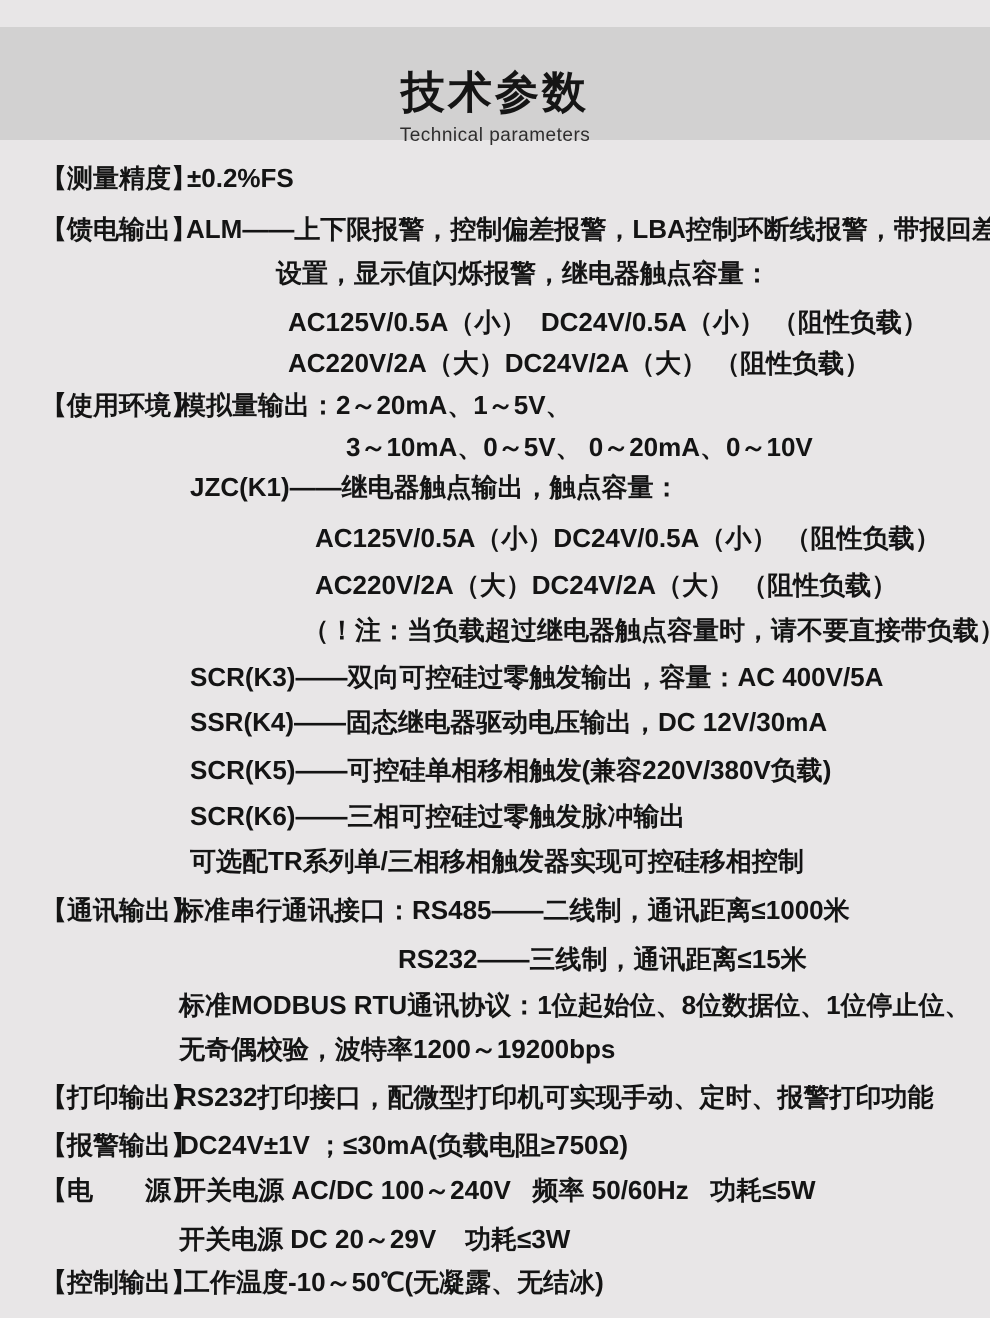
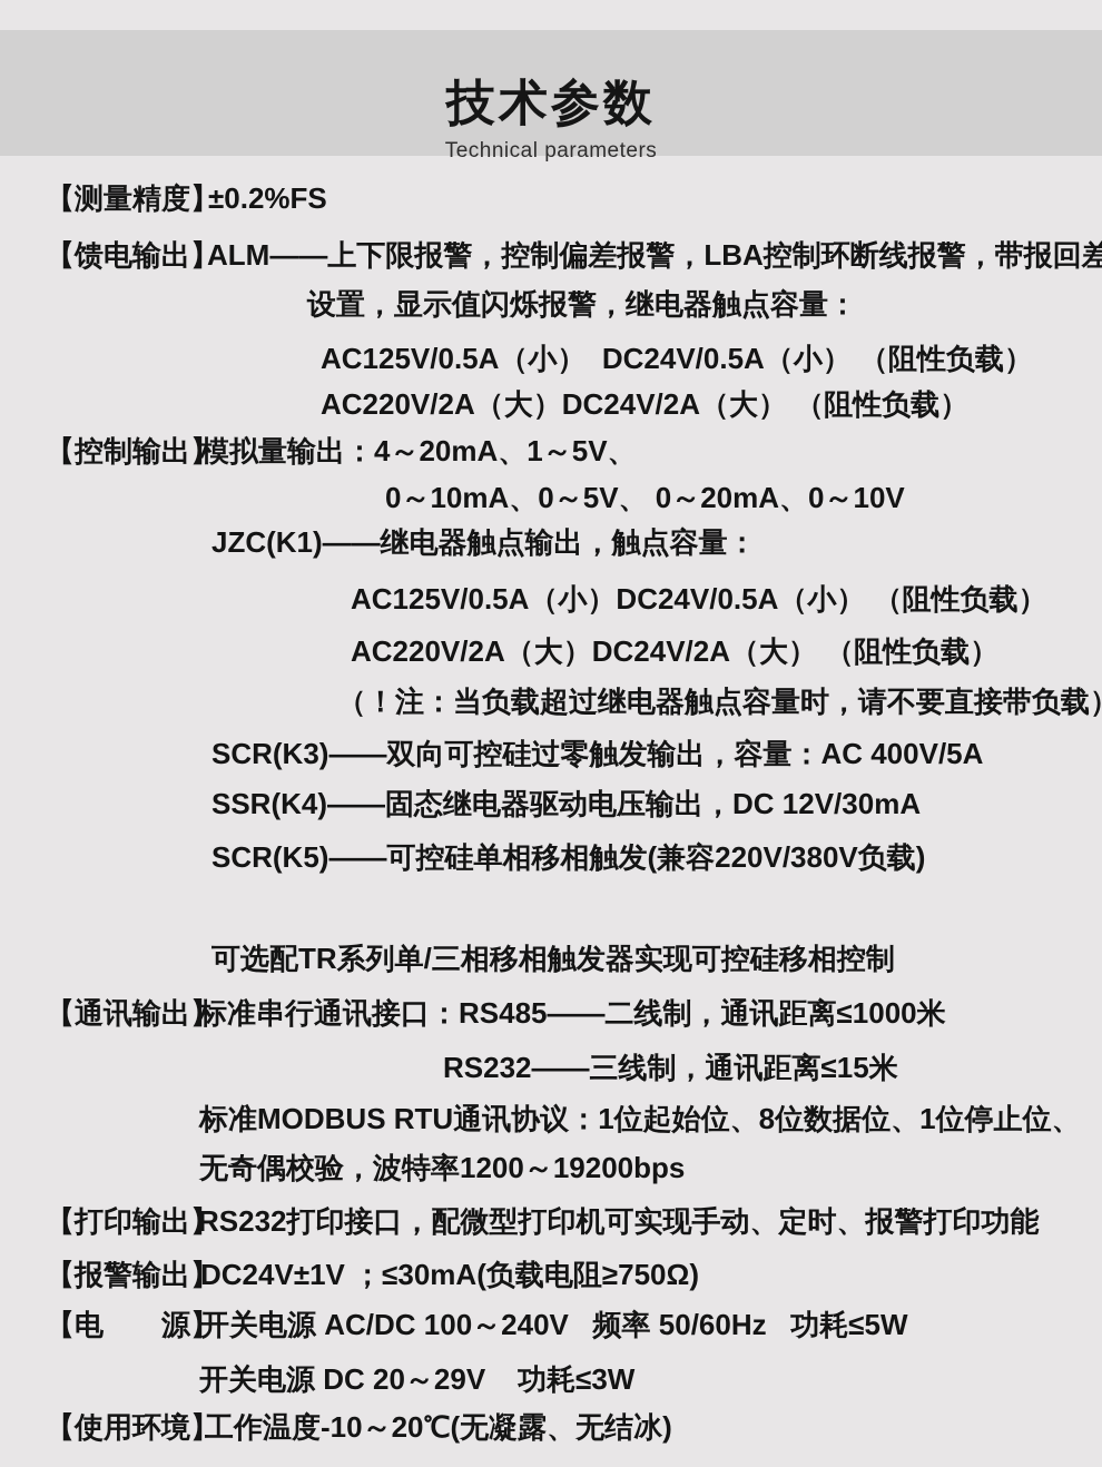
  技术参数
  Technical parameters
  【测量精度】
  ±0.2%FS
  【馈电输出】
  ALM——上下限报警，控制偏差报警，LBA控制环断线报警，带报回差
  设置，显示值闪烁报警，继电器触点容量：
  AC125V/0.5A（小） DC24V/0.5A（小） （阻性负载）
  AC220V/2A（大）DC24V/2A（大） （阻性负载）
- 【使用环境】
+ 【控制输出】
- 模拟量输出：2～20mA、1～5V、
+ 模拟量输出：4～20mA、1～5V、
- 3～10mA、0～5V、 0～20mA、0～10V
+ 0～10mA、0～5V、 0～20mA、0～10V
  JZC(K1)——继电器触点输出，触点容量：
  AC125V/0.5A（小）DC24V/0.5A（小） （阻性负载）
  AC220V/2A（大）DC24V/2A（大） （阻性负载）
  （！注：当负载超过继电器触点容量时，请不要直接带负载
  SCR(K3)——双向可控硅过零触发输出，容量：AC 400V/5A
  SSR(K4)——固态继电器驱动电压输出，DC 12V/30mA
  SCR(K5)——可控硅单相移相触发(兼容220V/380V负载)
- SCR(K6)——三相可控硅过零触发脉冲输出
  可选配TR系列单/三相移相触发器实现可控硅移相控制
  【通讯输出】
  标准串行通讯接口：RS485——二线制，通讯距离≤1000米
  RS232——三线制，通讯距离≤15米
  标准MODBUS RTU通讯协议：1位起始位、8位数据位、1位停止位、
  无奇偶校验，波特率1200～19200bps
  【打印输出】
  RS232打印接口，配微型打印机可实现手动、定时、报警打印功能
  【报警输出】
  DC24V±1V ；≤30mA(负载电阻≥750Ω)
  【电 源】
  开关电源 AC/DC 100～240V 频率 50/60Hz 功耗≤5W
  开关电源 DC 20～29V 功耗≤3W
- 【控制输出】
+ 【使用环境】
- 工作温度-10～50℃(无凝露、无结冰)
+ 工作温度-10～20℃(无凝露、无结冰)
